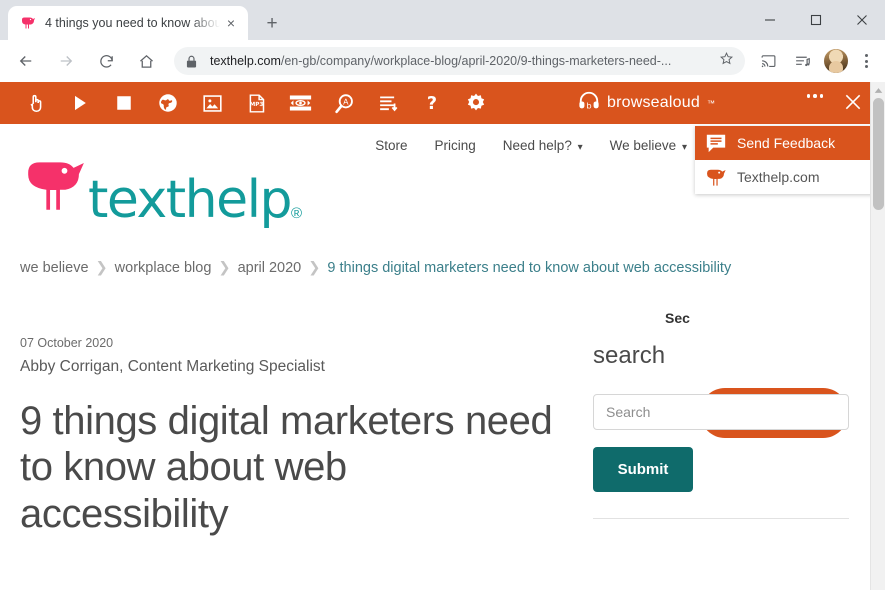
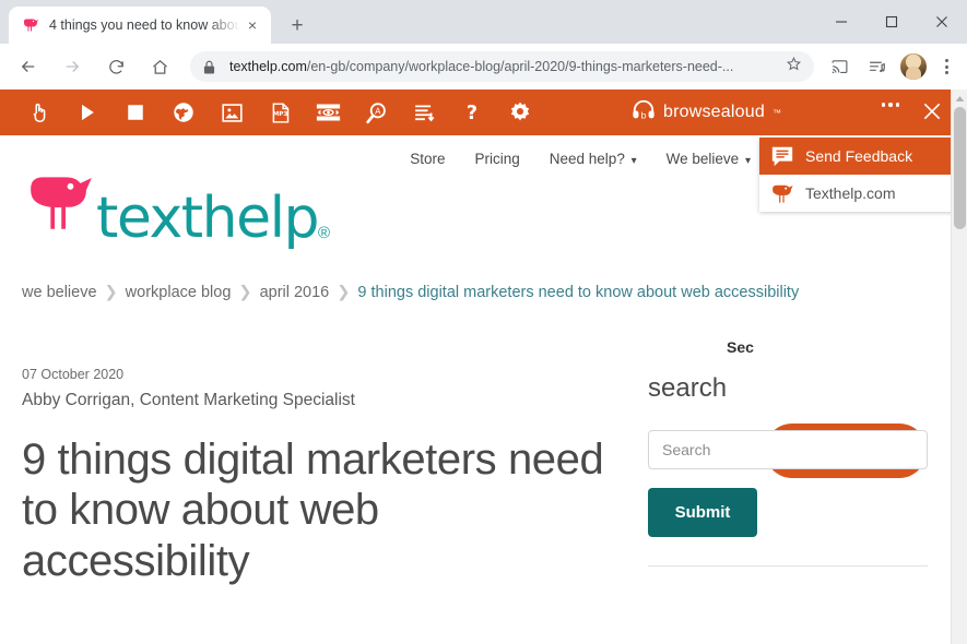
  4 things you need to know abou
  ×
  +
  texthelp.com/en-gb/company/workplace-blog/april-2020/9-things-marketers-need-...
  A
  ?
  b
  browsealoud
  ™
  texthelp
  ®
  Store
  Pricing
  Need help? ▾
  We believe ▾
  Sec
  Send Feedback
  Texthelp.com
- we believe ❯ workplace blog ❯ april 2020 ❯ 9 things digital marketers need to know about web accessibility
+ we believe ❯ workplace blog ❯ april 2016 ❯ 9 things digital marketers need to know about web accessibility
  07 October 2020
  Abby Corrigan, Content Marketing Specialist
  9 things digital marketers need to know about web accessibility
  search
  Search
  Submit
